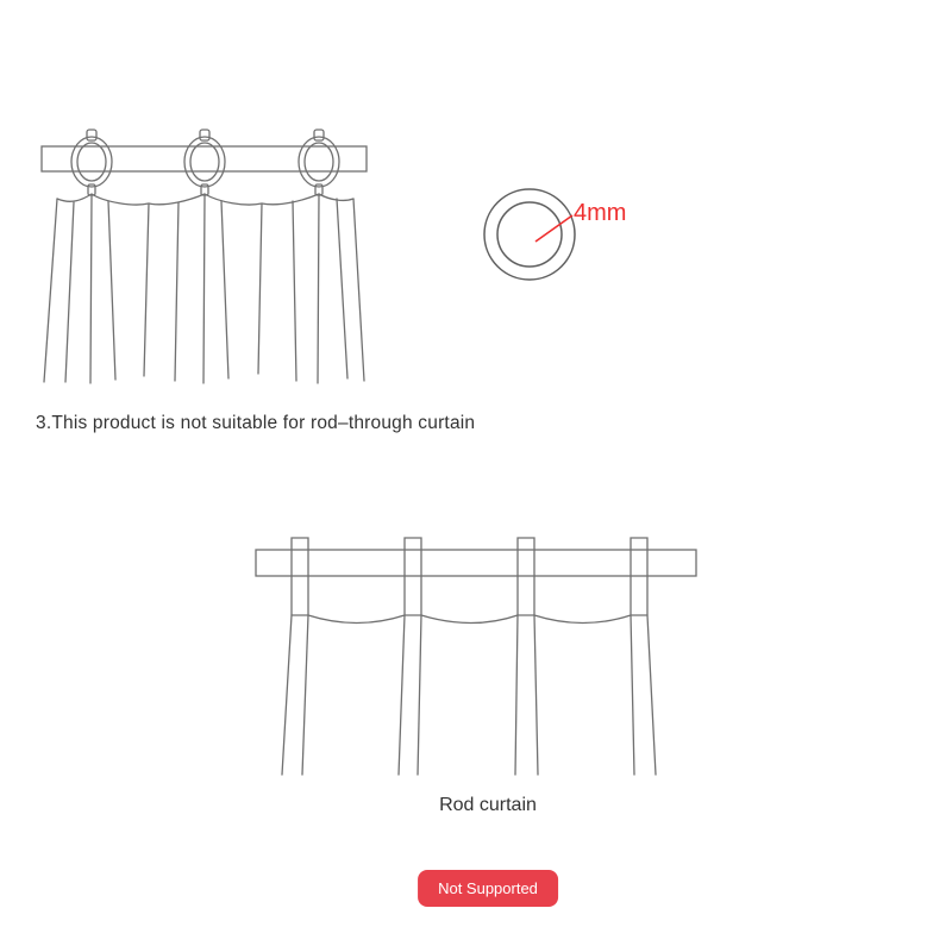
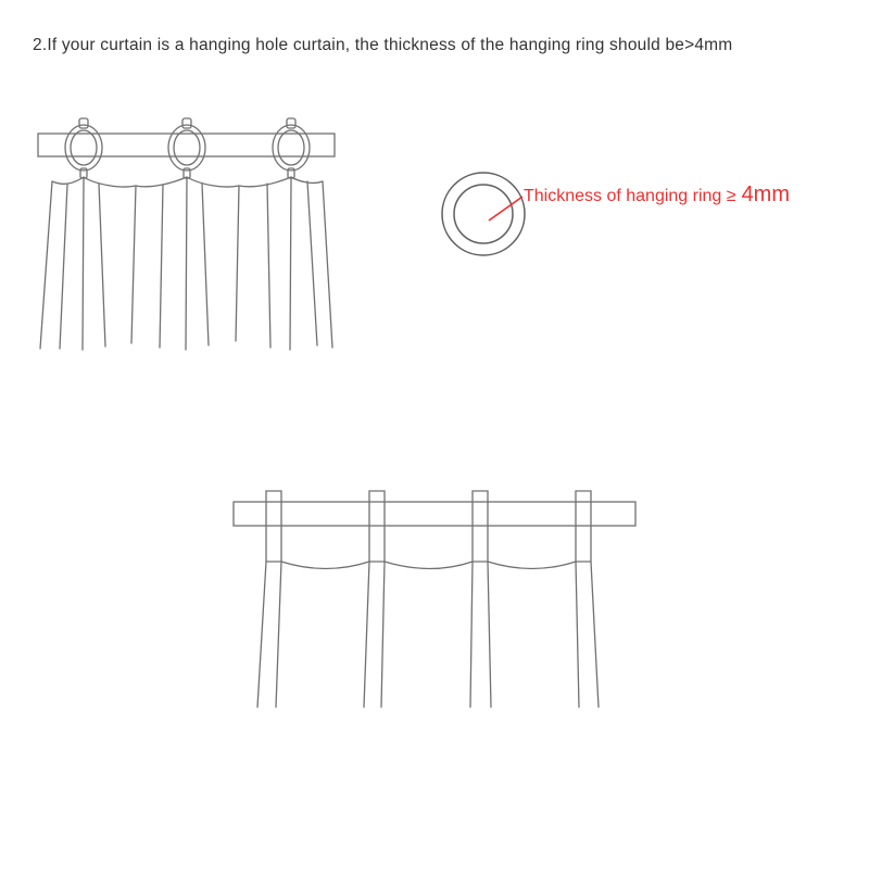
+ 2.If your curtain is a hanging hole curtain, the thickness of the hanging ring should be>4mm
+ Thickness of hanging ring ≥
  4mm
- 3.This product is not suitable for rod–through curtain
- Rod curtain
- Not Supported
